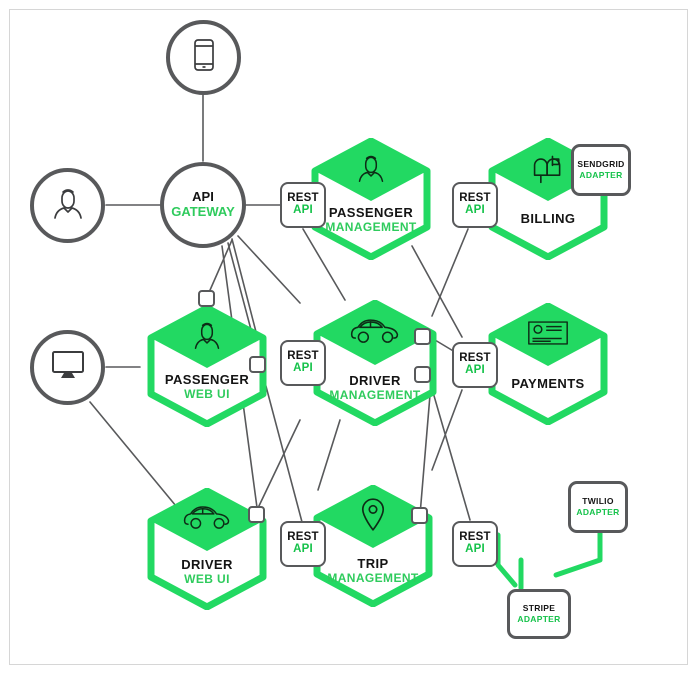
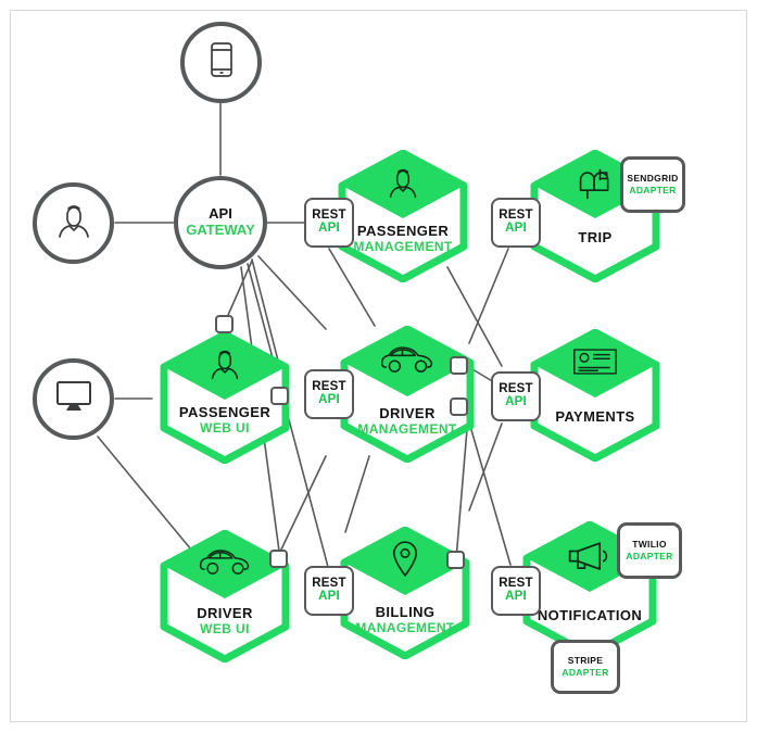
  API
  GATEWAY
  PASSENGER
  MANAGEMENT
- BILLING
+ TRIP
  PASSENGER
  WEB UI
  DRIVER
  MANAGEMENT
  PAYMENTS
  DRIVER
  WEB UI
- TRIP
+ BILLING
  MANAGEMENT
+ NOTIFICATION
  REST
  API
  REST
  API
  REST
  API
  REST
  API
  REST
  API
  REST
  API
  SENDGRID
  ADAPTER
  TWILIO
  ADAPTER
  STRIPE
  ADAPTER
